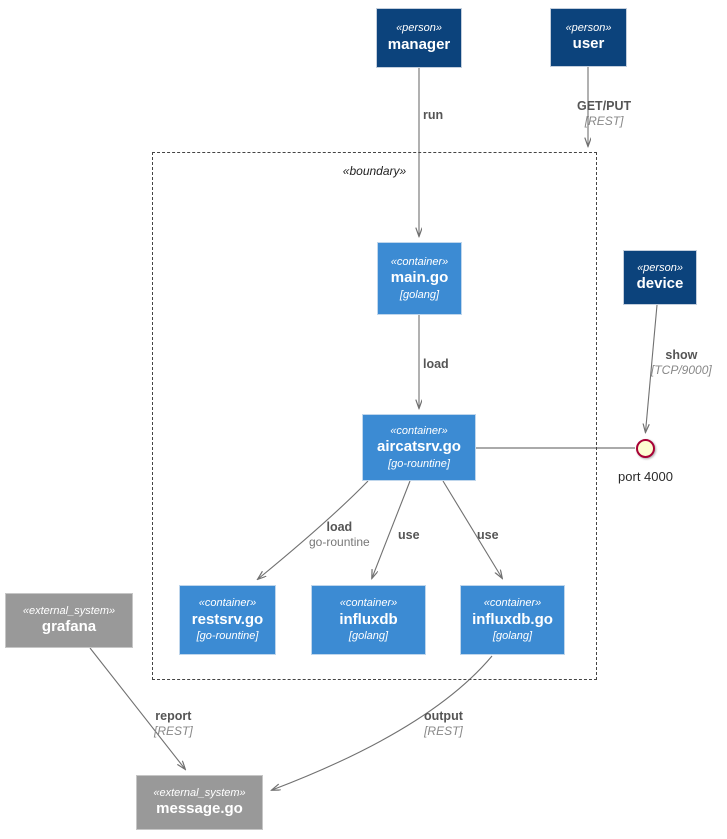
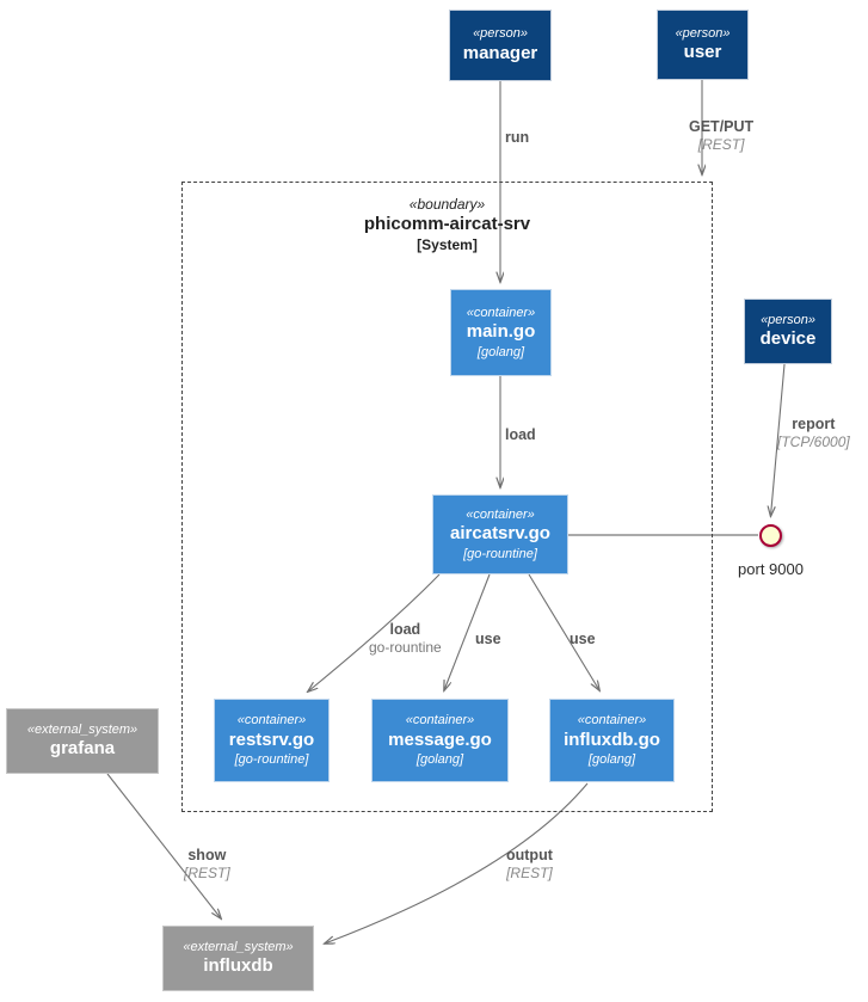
  «boundary»
+ phicomm-aircat-srv
+ [System]
  «person»
  manager
  «person»
  user
  «person»
  device
  «container»
  main.go
  [golang]
  «container»
  aircatsrv.go
  [go-rountine]
  «container»
  restsrv.go
  [go-rountine]
  «container»
- influxdb
+ message.go
  [golang]
  «container»
  influxdb.go
  [golang]
  «external_system»
  grafana
  «external_system»
- message.go
+ influxdb
- port 4000
+ port 9000
  run
  GET/PUT
  [REST]
  load
- show
+ report
- [TCP/9000]
+ [TCP/6000]
  load
  go-rountine
  use
  use
- report
+ show
  [REST]
  output
  [REST]
